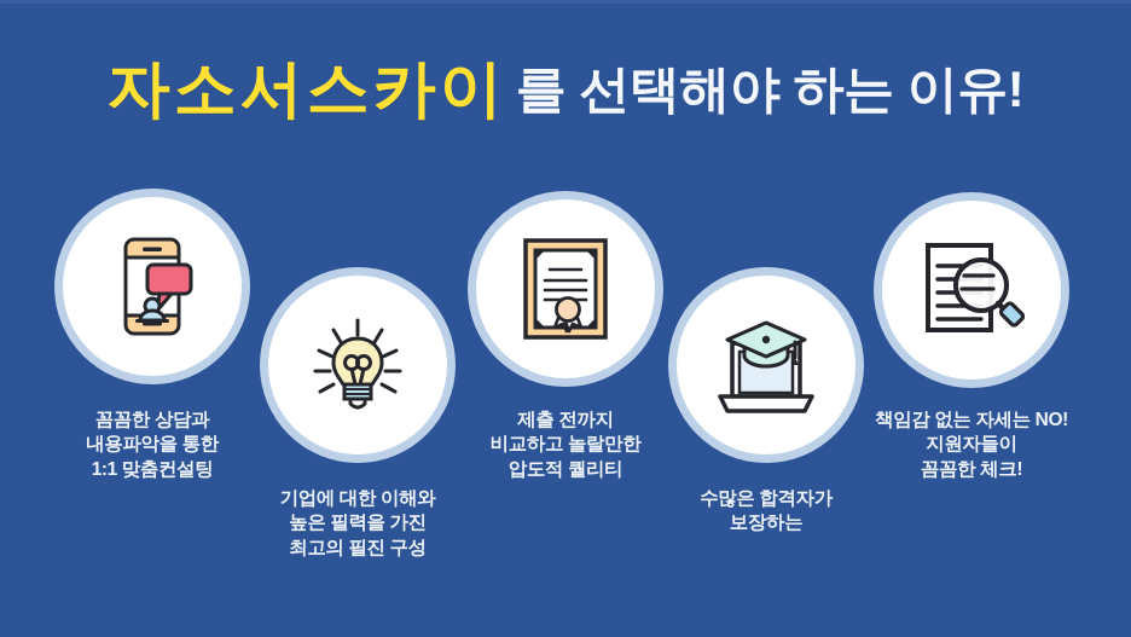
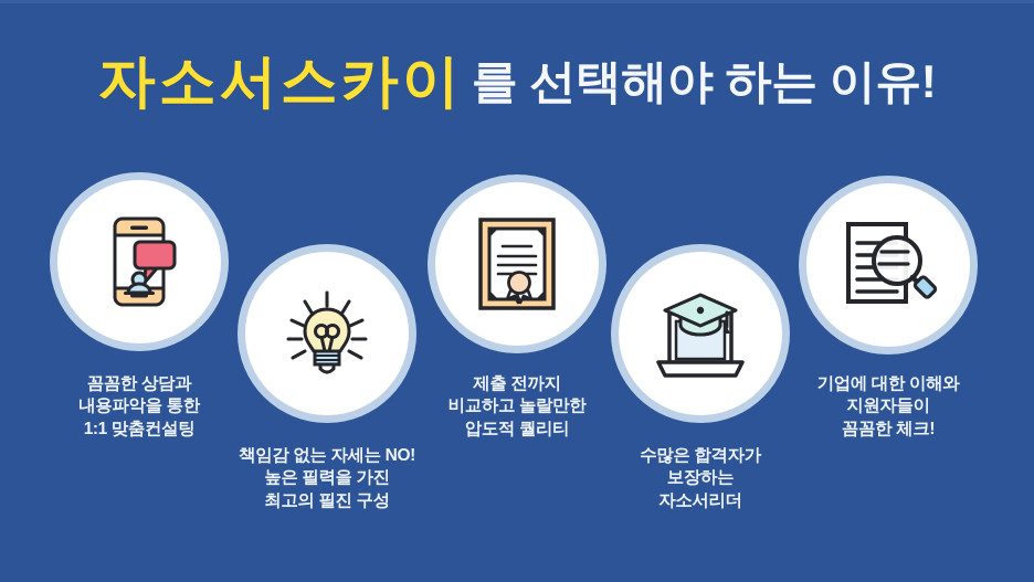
  자소서스카이 를 선택해야 하는 이유!
  꼼꼼한 상담과
  내용파악을 통한
  1:1 맞춤컨설팅
- 기업에 대한 이해와
+ 책임감 없는 자세는 NO!
  높은 필력을 가진
  최고의 필진 구성
  제출 전까지
  비교하고 놀랄만한
  압도적 퀄리티
  수많은 합격자가
  보장하는
+ 자소서리더
- 책임감 없는 자세는 NO!
+ 기업에 대한 이해와
  지원자들이
  꼼꼼한 체크!
